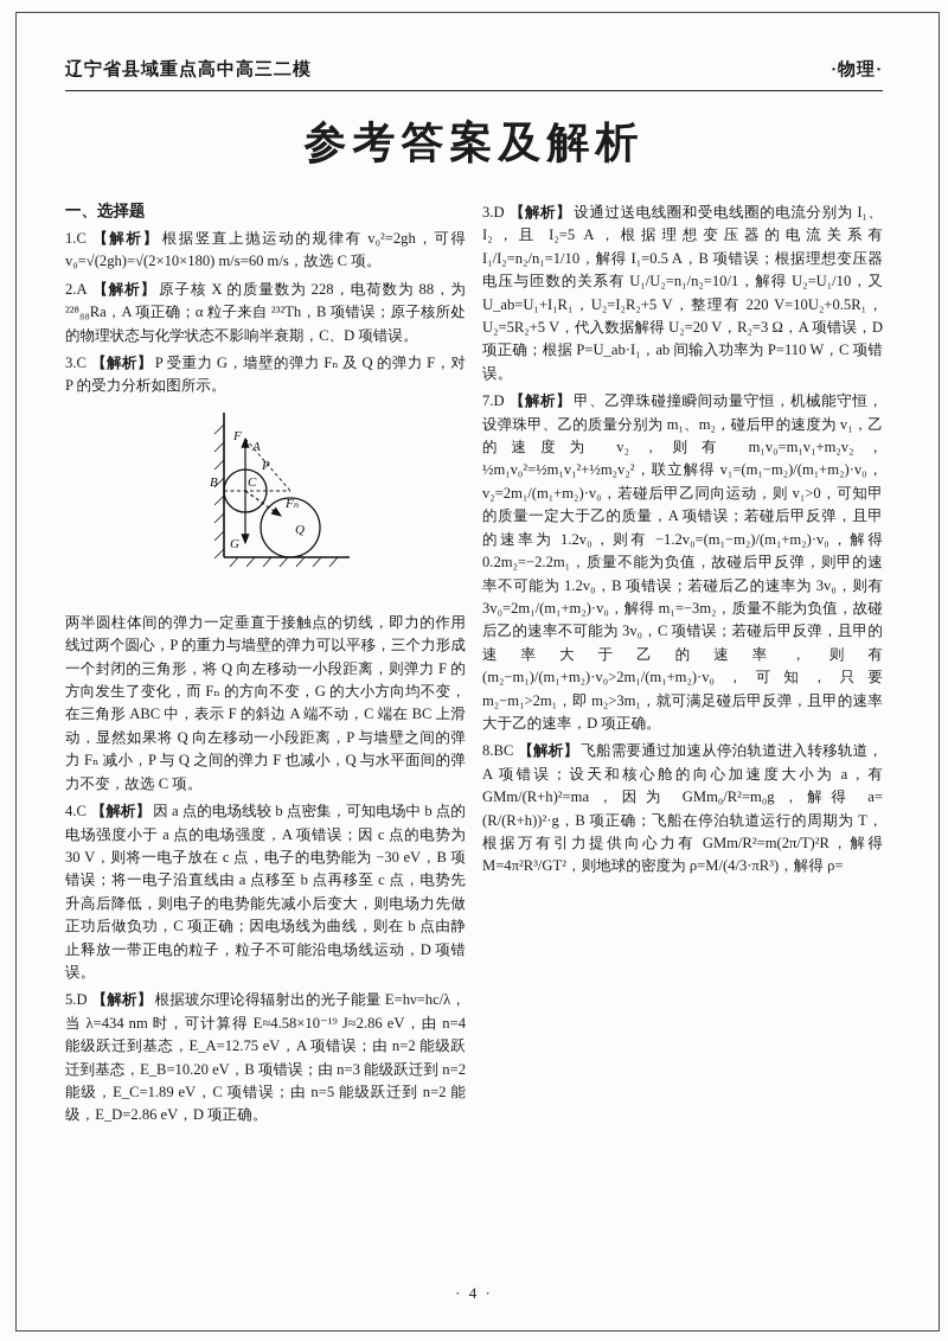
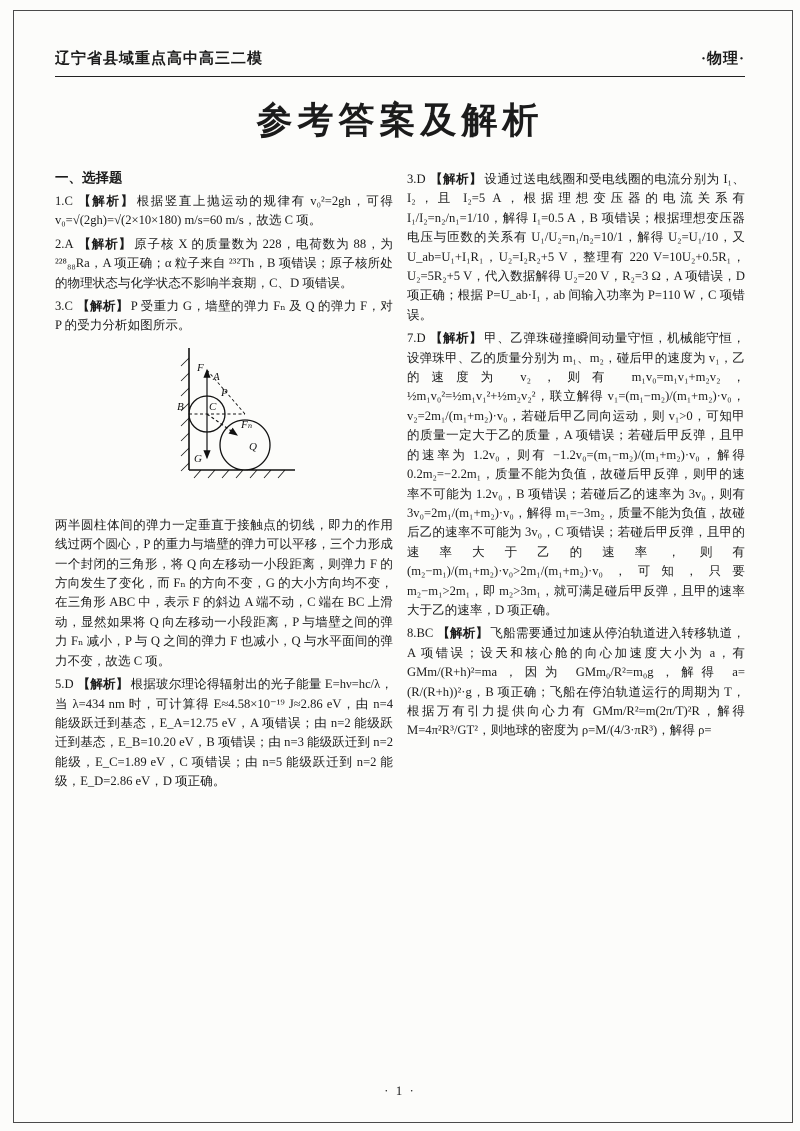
  辽宁省县域重点高中高三二模
  ·物理·
  参考答案及解析
  一、选择题
  1.C 【解析】 根据竖直上抛运动的规律有 v₀²=2gh，可得 v₀=√(2gh)=√(2×10×180) m/s=60 m/s，故选 C 项。
  2.A 【解析】 原子核 X 的质量数为 228，电荷数为 88，为 ²²⁸₈₈Ra，A 项正确；α 粒子来自 ²³²Th，B 项错误；原子核所处的物理状态与化学状态不影响半衰期，C、D 项错误。
  3.C 【解析】 P 受重力 G，墙壁的弹力 Fₙ 及 Q 的弹力 F，对 P 的受力分析如图所示。
  F
  A
  B
  C
  Fₙ
  G
  P
  Q
  两半圆柱体间的弹力一定垂直于接触点的切线，即力的作用线过两个圆心，P 的重力与墙壁的弹力可以平移，三个力形成一个封闭的三角形，将 Q 向左移动一小段距离，则弹力 F 的方向发生了变化，而 Fₙ 的方向不变，G 的大小方向均不变，在三角形 ABC 中，表示 F 的斜边 A 端不动，C 端在 BC 上滑动，显然如果将 Q 向左移动一小段距离，P 与墙壁之间的弹力 Fₙ 减小，P 与 Q 之间的弹力 F 也减小，Q 与水平面间的弹力不变，故选 C 项。
- 4.C 【解析】 因 a 点的电场线较 b 点密集，可知电场中 b 点的电场强度小于 a 点的电场强度，A 项错误；因 c 点的电势为 30 V，则将一电子放在 c 点，电子的电势能为 −30 eV，B 项错误；将一电子沿直线由 a 点移至 b 点再移至 c 点，电势先升高后降低，则电子的电势能先减小后变大，则电场力先做正功后做负功，C 项正确；因电场线为曲线，则在 b 点由静止释放一带正电的粒子，粒子不可能沿电场线运动，D 项错误。
  5.D 【解析】 根据玻尔理论得辐射出的光子能量 E=hν=hc/λ，当 λ=434 nm 时，可计算得 E≈4.58×10⁻¹⁹ J≈2.86 eV，由 n=4 能级跃迁到基态，E_A=12.75 eV，A 项错误；由 n=2 能级跃迁到基态，E_B=10.20 eV，B 项错误；由 n=3 能级跃迁到 n=2 能级，E_C=1.89 eV，C 项错误；由 n=5 能级跃迁到 n=2 能级，E_D=2.86 eV，D 项正确。
  3.D 【解析】 设通过送电线圈和受电线圈的电流分别为 I₁、I₂，且 I₂=5 A，根据理想变压器的电流关系有 I₁/I₂=n₂/n₁=1/10，解得 I₁=0.5 A，B 项错误；根据理想变压器电压与匝数的关系有 U₁/U₂=n₁/n₂=10/1，解得 U₂=U₁/10，又 U_ab=U₁+I₁R₁，U₂=I₂R₂+5 V，整理有 220 V=10U₂+0.5R₁，U₂=5R₂+5 V，代入数据解得 U₂=20 V，R₂=3 Ω，A 项错误，D 项正确；根据 P=U_ab·I₁，ab 间输入功率为 P=110 W，C 项错误。
  7.D 【解析】 甲、乙弹珠碰撞瞬间动量守恒，机械能守恒，设弹珠甲、乙的质量分别为 m₁、m₂，碰后甲的速度为 v₁，乙的速度为 v₂，则有 m₁v₀=m₁v₁+m₂v₂，½m₁v₀²=½m₁v₁²+½m₂v₂²，联立解得 v₁=(m₁−m₂)/(m₁+m₂)·v₀，v₂=2m₁/(m₁+m₂)·v₀，若碰后甲乙同向运动，则 v₁>0，可知甲的质量一定大于乙的质量，A 项错误；若碰后甲反弹，且甲的速率为 1.2v₀，则有 −1.2v₀=(m₁−m₂)/(m₁+m₂)·v₀，解得 0.2m₂=−2.2m₁，质量不能为负值，故碰后甲反弹，则甲的速率不可能为 1.2v₀，B 项错误；若碰后乙的速率为 3v₀，则有 3v₀=2m₁/(m₁+m₂)·v₀，解得 m₁=−3m₂，质量不能为负值，故碰后乙的速率不可能为 3v₀，C 项错误；若碰后甲反弹，且甲的速率大于乙的速率，则有 (m₂−m₁)/(m₁+m₂)·v₀>2m₁/(m₁+m₂)·v₀，可知，只要 m₂−m₁>2m₁，即 m₂>3m₁，就可满足碰后甲反弹，且甲的速率大于乙的速率，D 项正确。
  8.BC 【解析】 飞船需要通过加速从停泊轨道进入转移轨道，A 项错误；设天和核心舱的向心加速度大小为 a，有 GMm/(R+h)²=ma，因为 GMm₀/R²=m₀g，解得 a=(R/(R+h))²·g，B 项正确；飞船在停泊轨道运行的周期为 T，根据万有引力提供向心力有 GMm/R²=m(2π/T)²R，解得 M=4π²R³/GT²，则地球的密度为 ρ=M/(4/3·πR³)，解得 ρ=
- · 4 ·
+ · 1 ·
